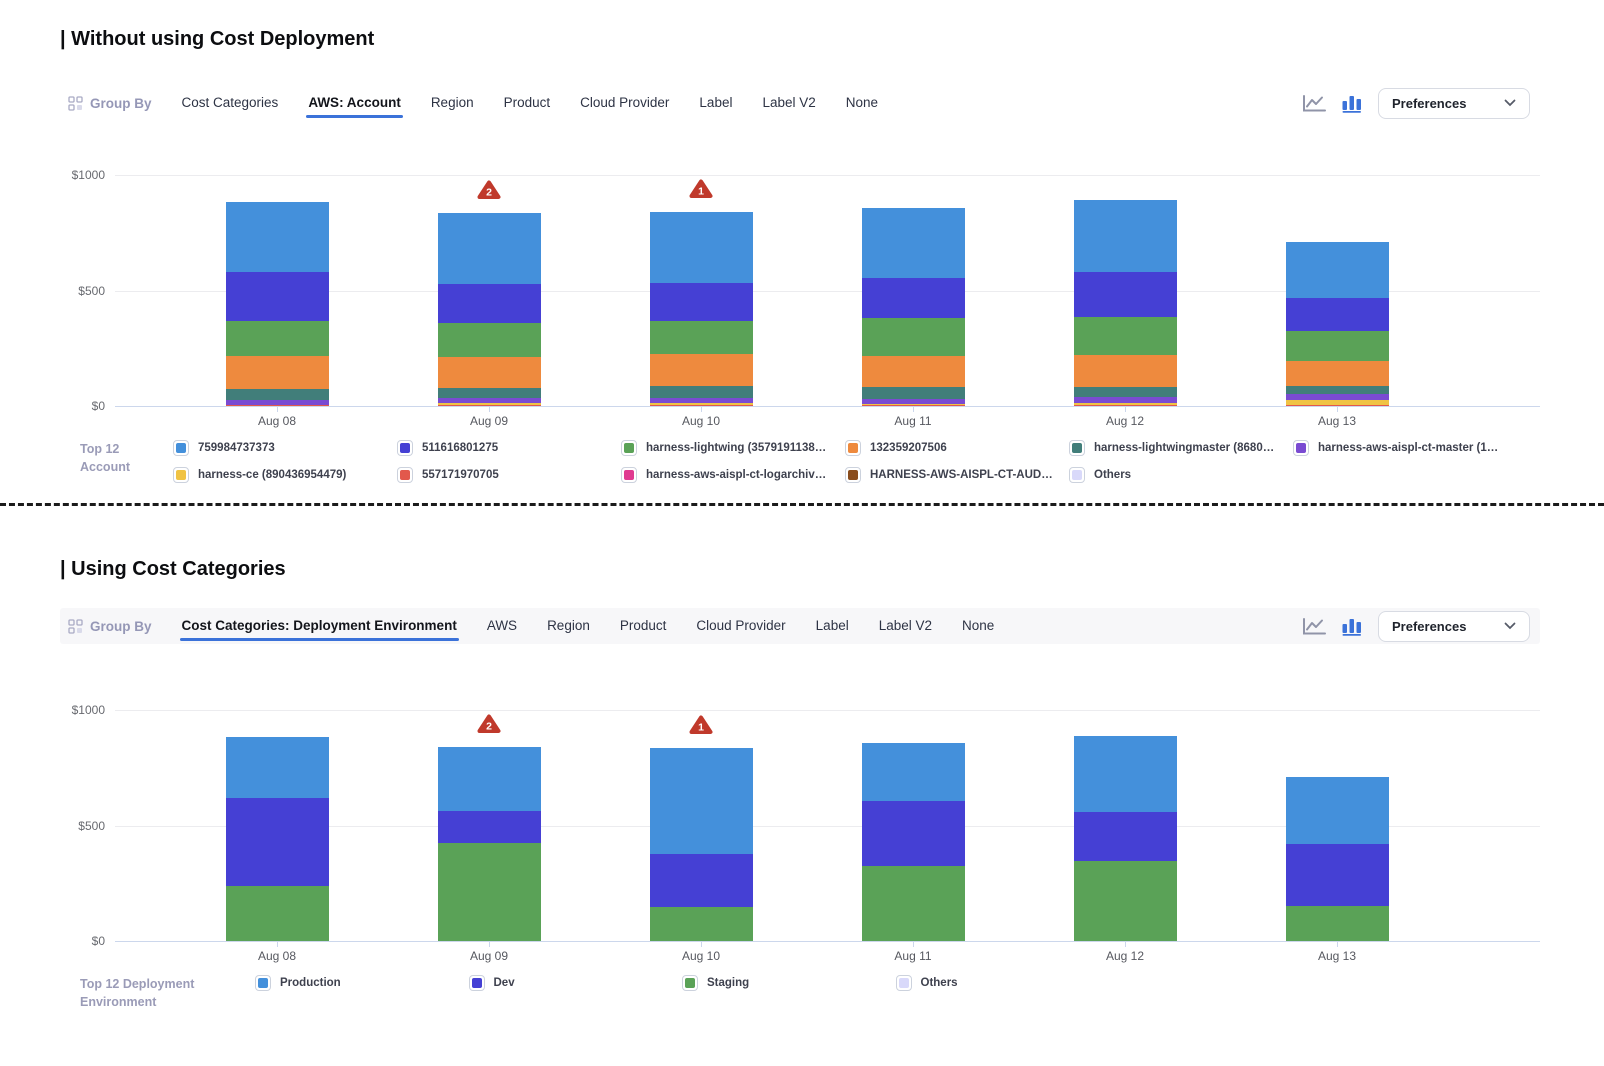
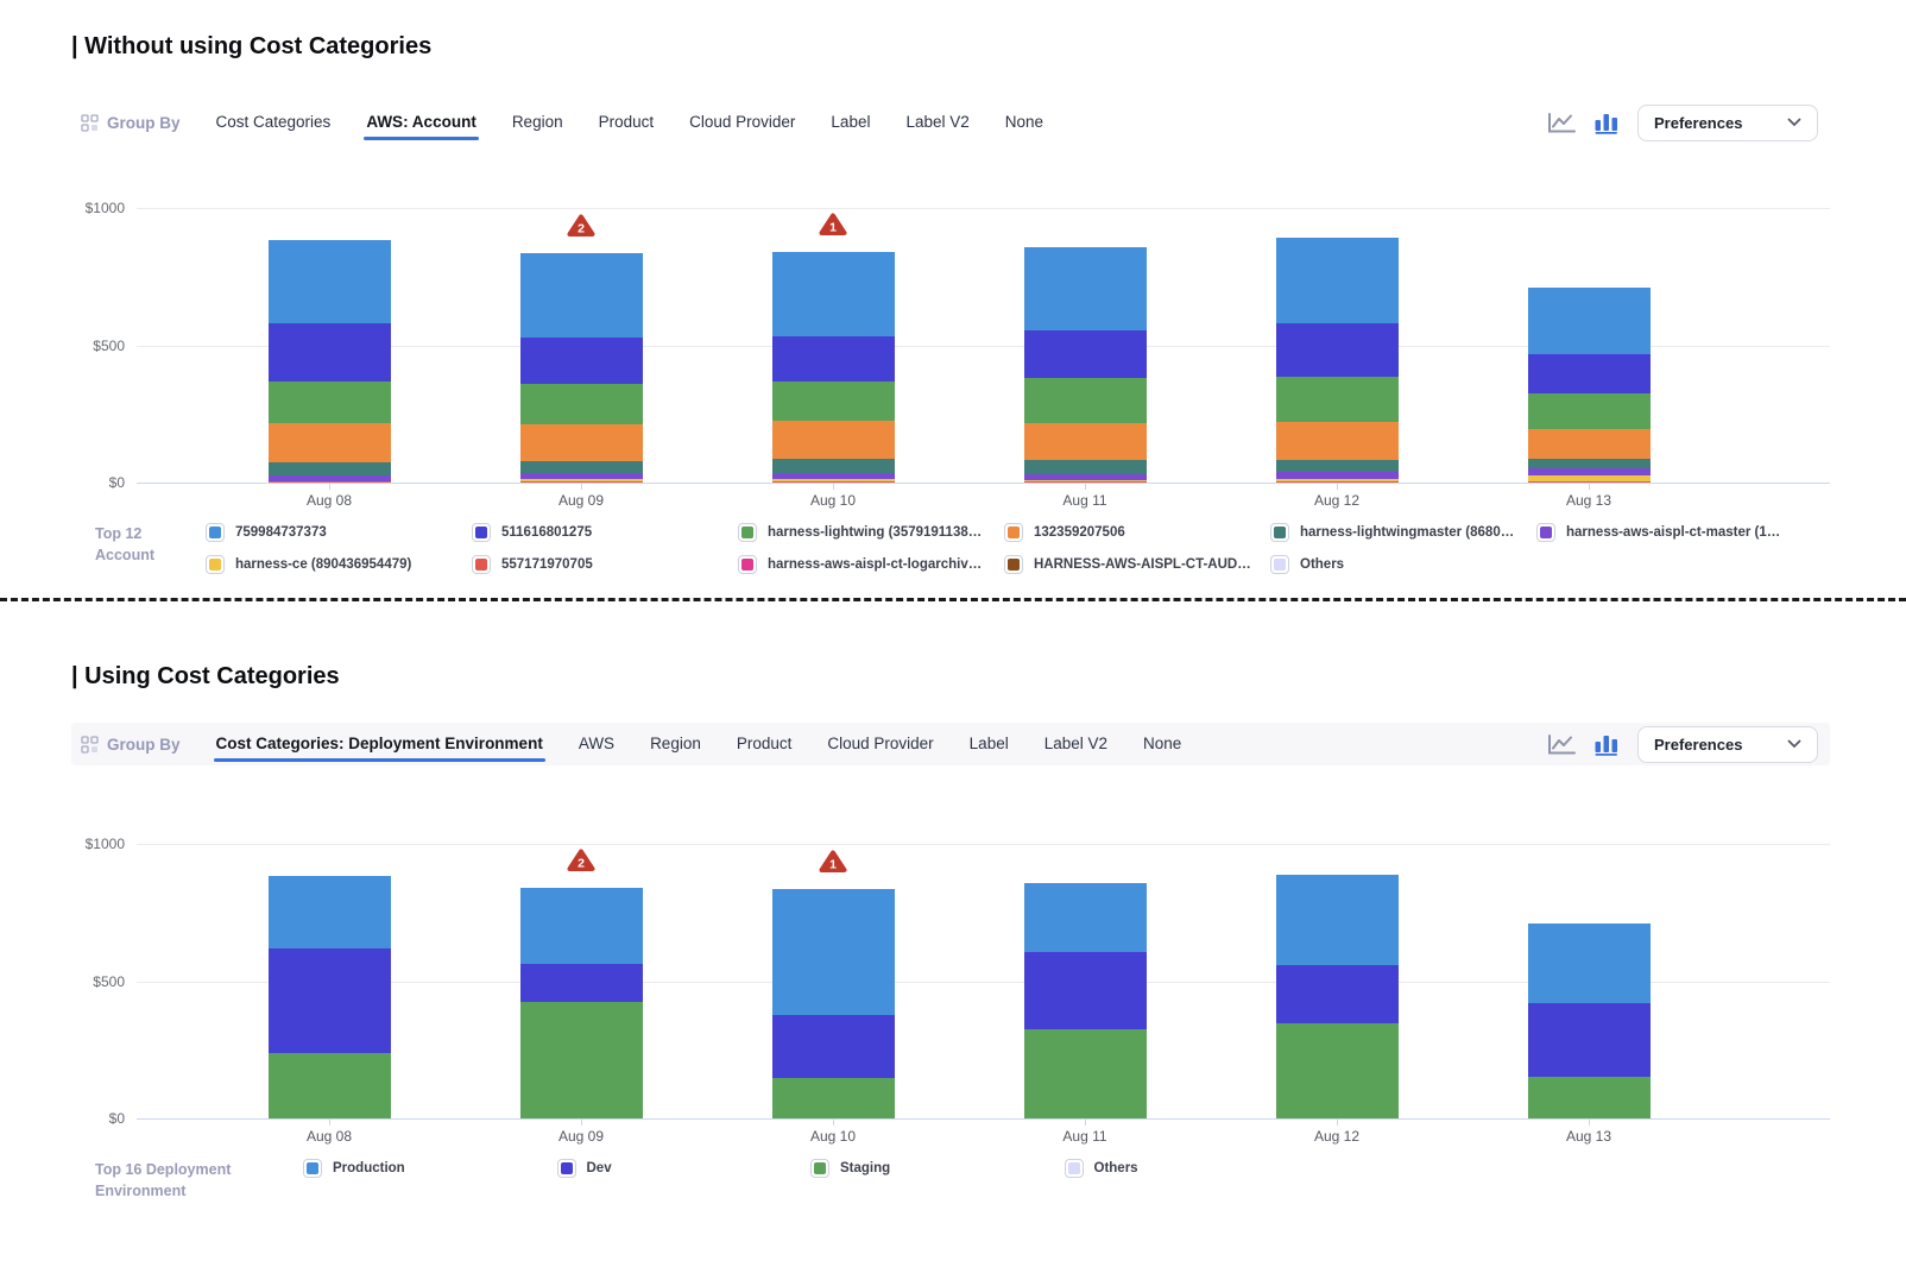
- | Without using Cost Deployment
+ | Without using Cost Categories
  Group By
  Cost Categories
  AWS: Account
  Region
  Product
  Cloud Provider
  Label
  Label V2
  None
  Preferences
  $1000
  $500
  $0
  Aug 08
  Aug 09
  Aug 10
  Aug 11
  Aug 12
  Aug 13
  2
  1
  Top 12
  Account
  759984737373
  511616801275
  harness-lightwing (357919113896)
  132359207506
  harness-lightwingmaster (8680013
  harness-aws-aispl-ct-master (1589
  harness-ce (890436954479)
  557171970705
  harness-aws-aispl-ct-logarchive (
  HARNESS-AWS-AISPL-CT-AUDIT
  Others
  | Using Cost Categories
  Group By
  Cost Categories: Deployment Environment
  AWS
  Region
  Product
  Cloud Provider
  Label
  Label V2
  None
  Preferences
  $1000
  $500
  $0
  Aug 08
  Aug 09
  Aug 10
  Aug 11
  Aug 12
  Aug 13
  2
  1
- Top 12 Deployment
+ Top 16 Deployment
  Environment
  Production
  Dev
  Staging
  Others
